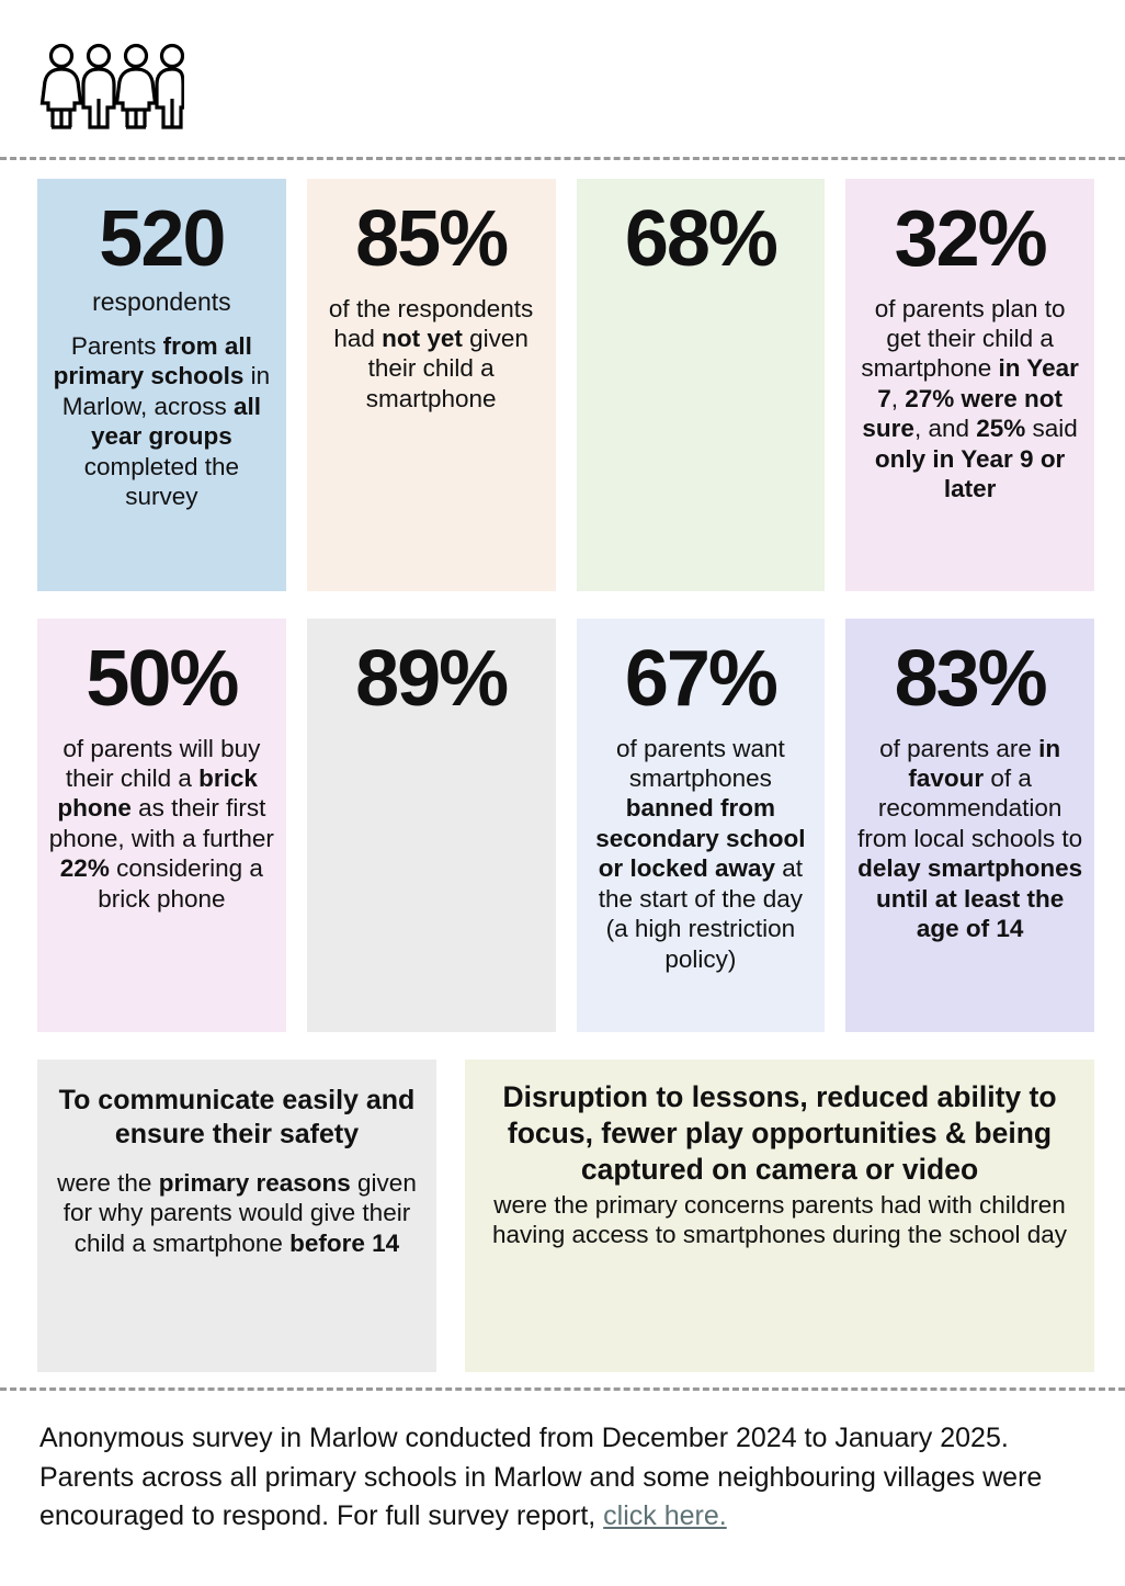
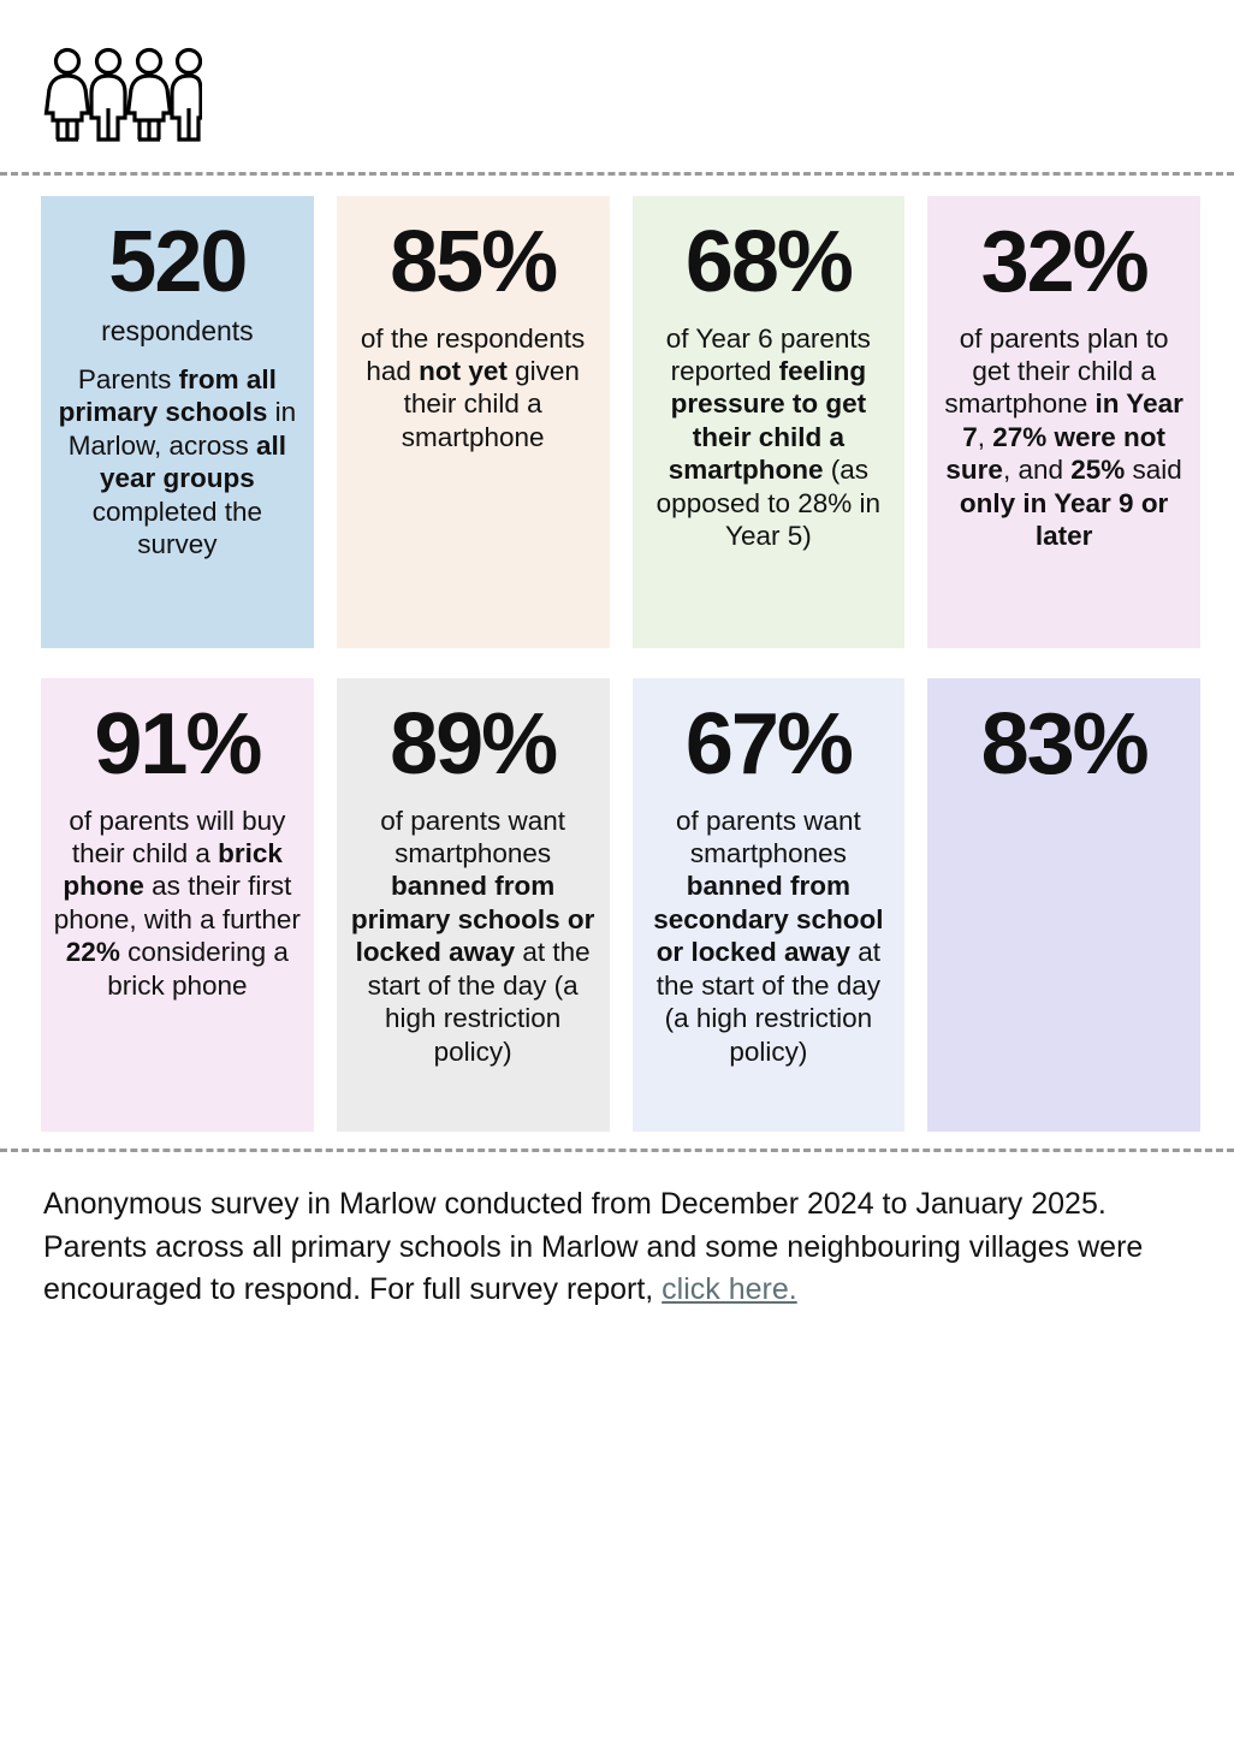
  520
  respondents
  Parents from all primary schools in Marlow, across all year groups completed the survey
  85%
  of the respondents had not yet given their child a smartphone
  68%
+ of Year 6 parents reported feeling pressure to get their child a smartphone (as opposed to 28% in Year 5)
  32%
  of parents plan to get their child a smartphone in Year 7, 27% were not sure, and 25% said only in Year 9 or later
- 50%
+ 91%
  of parents will buy their child a brick phone as their first phone, with a further 22% considering a brick phone
  89%
+ of parents want smartphones banned from primary schools or locked away at the start of the day (a high restriction policy)
  67%
  of parents want smartphones banned from secondary school or locked away at the start of the day (a high restriction policy)
  83%
- of parents are in favour of a recommendation from local schools to delay smartphones until at least the age of 14
- To communicate easily and ensure their safety
- were the primary reasons given for why parents would give their child a smartphone before 14
- Disruption to lessons, reduced ability to focus, fewer play opportunities & being captured on camera or video
- were the primary concerns parents had with children having access to smartphones during the school day
  Anonymous survey in Marlow conducted from December 2024 to January 2025. Parents across all primary schools in Marlow and some neighbouring villages were encouraged to respond. For full survey report, click here.
